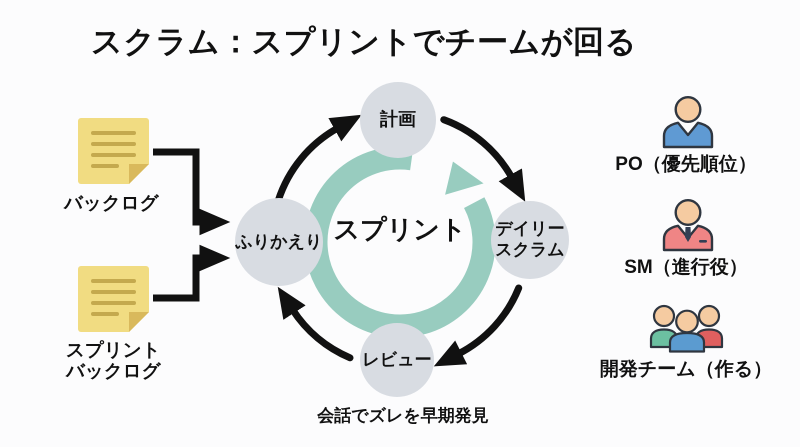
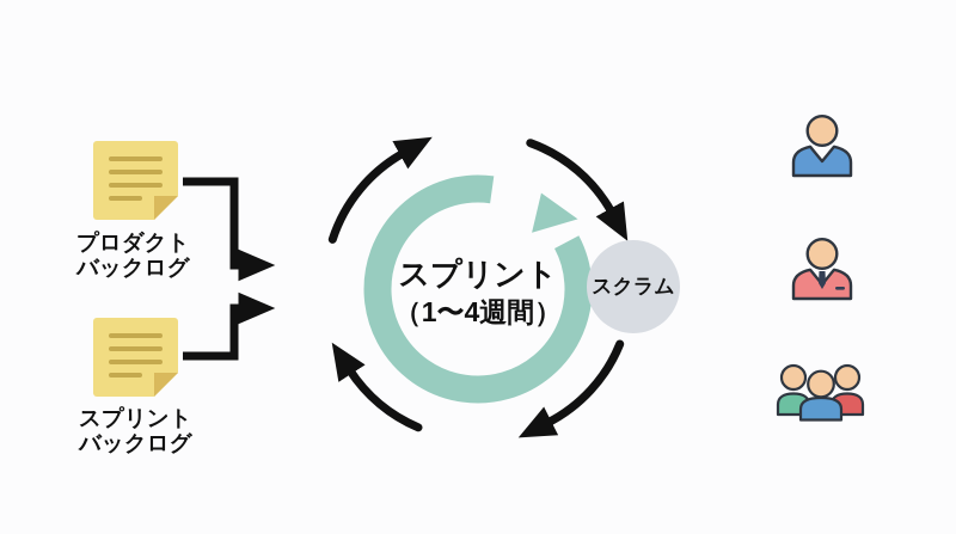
- スクラム：スプリントでチームが回る
- 計画
- デイリー
  スクラム
- レビュー
- ふりかえり
  スプリント
+ （1〜4週間）
+ プロダクト
  バックログ
  スプリント
  バックログ
- PO（優先順位）
- SM（進行役）
- 開発チーム（作る）
- 会話でズレを早期発見
